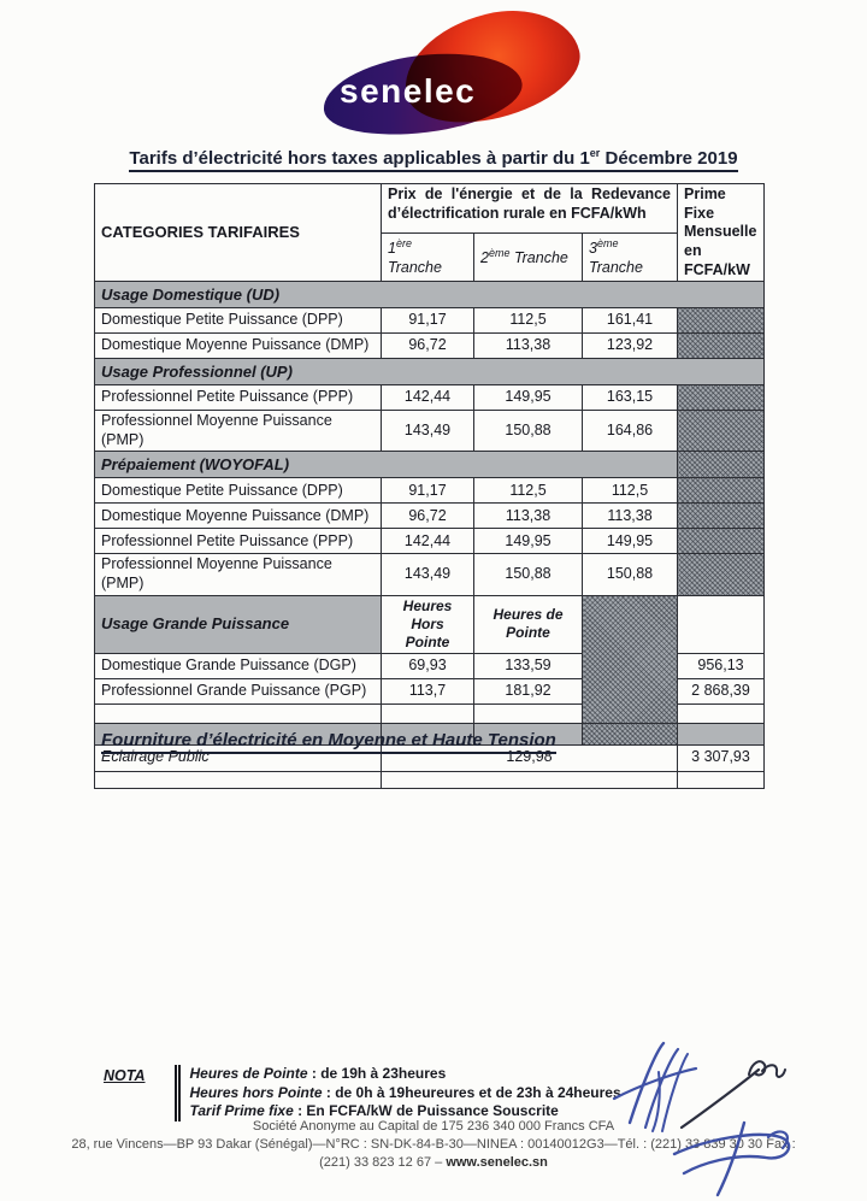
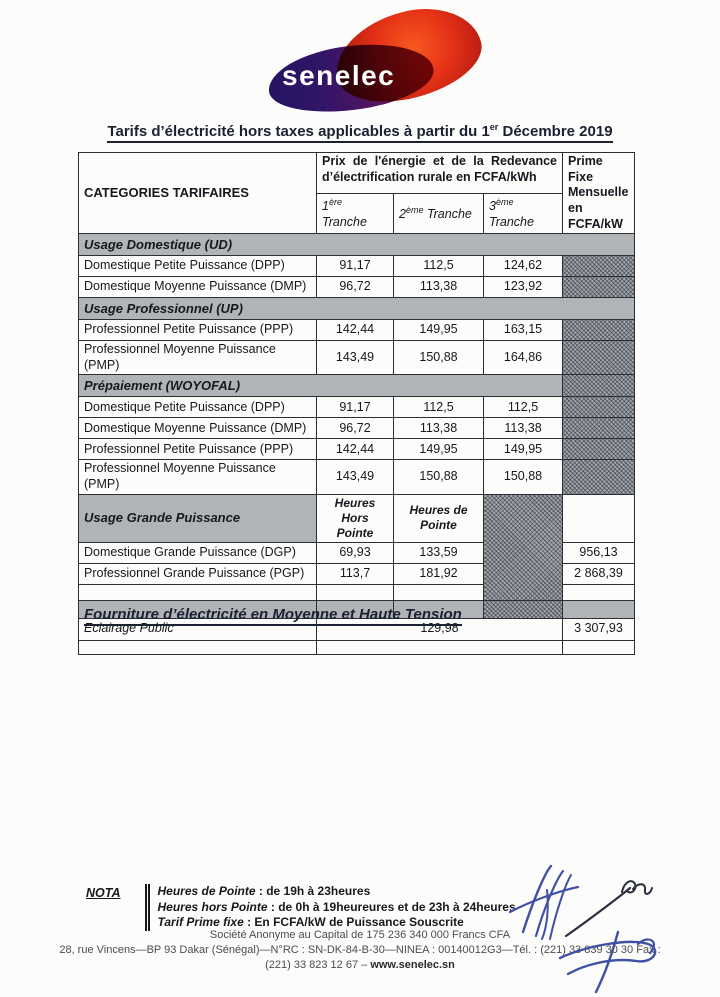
  senelec
  Tarifs d’électricité hors taxes applicables à partir du 1er Décembre 2019
  CATEGORIES TARIFAIRES	Prix de l'énergie et de la Redevance d’électrification rurale en FCFA/kWh	Prime Fixe Mensuelle en FCFA/kW
  1ère Tranche	2ème Tranche	3ème Tranche
  Usage Domestique (UD)
- Domestique Petite Puissance (DPP)	91,17	112,5	161,41
+ Domestique Petite Puissance (DPP)	91,17	112,5	124,62
  Domestique Moyenne Puissance (DMP)	96,72	113,38	123,92
  Usage Professionnel (UP)
  Professionnel Petite Puissance (PPP)	142,44	149,95	163,15
  Professionnel Moyenne Puissance (PMP)	143,49	150,88	164,86
  Prépaiement (WOYOFAL)
  Domestique Petite Puissance (DPP)	91,17	112,5	112,5
  Domestique Moyenne Puissance (DMP)	96,72	113,38	113,38
  Professionnel Petite Puissance (PPP)	142,44	149,95	149,95
  Professionnel Moyenne Puissance (PMP)	143,49	150,88	150,88
  Usage Grande Puissance	Heures Hors Pointe	Heures de Pointe
  Domestique Grande Puissance (DGP)	69,93	133,59	956,13
  Professionnel Grande Puissance (PGP)	113,7	181,92	2 868,39
  Eclairage Public	129,98	3 307,93
  Fourniture d’électricité en Moyenne et Haute Tension
  NOTA
  Heures de Pointe : de 19h à 23heures
  Heures hors Pointe : de 0h à 19heureures et de 23h à 24heures
  Tarif Prime fixe : En FCFA/kW de Puissance Souscrite
  Société Anonyme au Capital de 175 236 340 000 Francs CFA
  28, rue Vincens—BP 93 Dakar (Sénégal)—N°RC : SN-DK-84-B-30—NINEA : 00140012G3—Tél. : (221) 3 839 30 30 Fa :
  (221) 33 823 12 67 – www.senelec.sn
